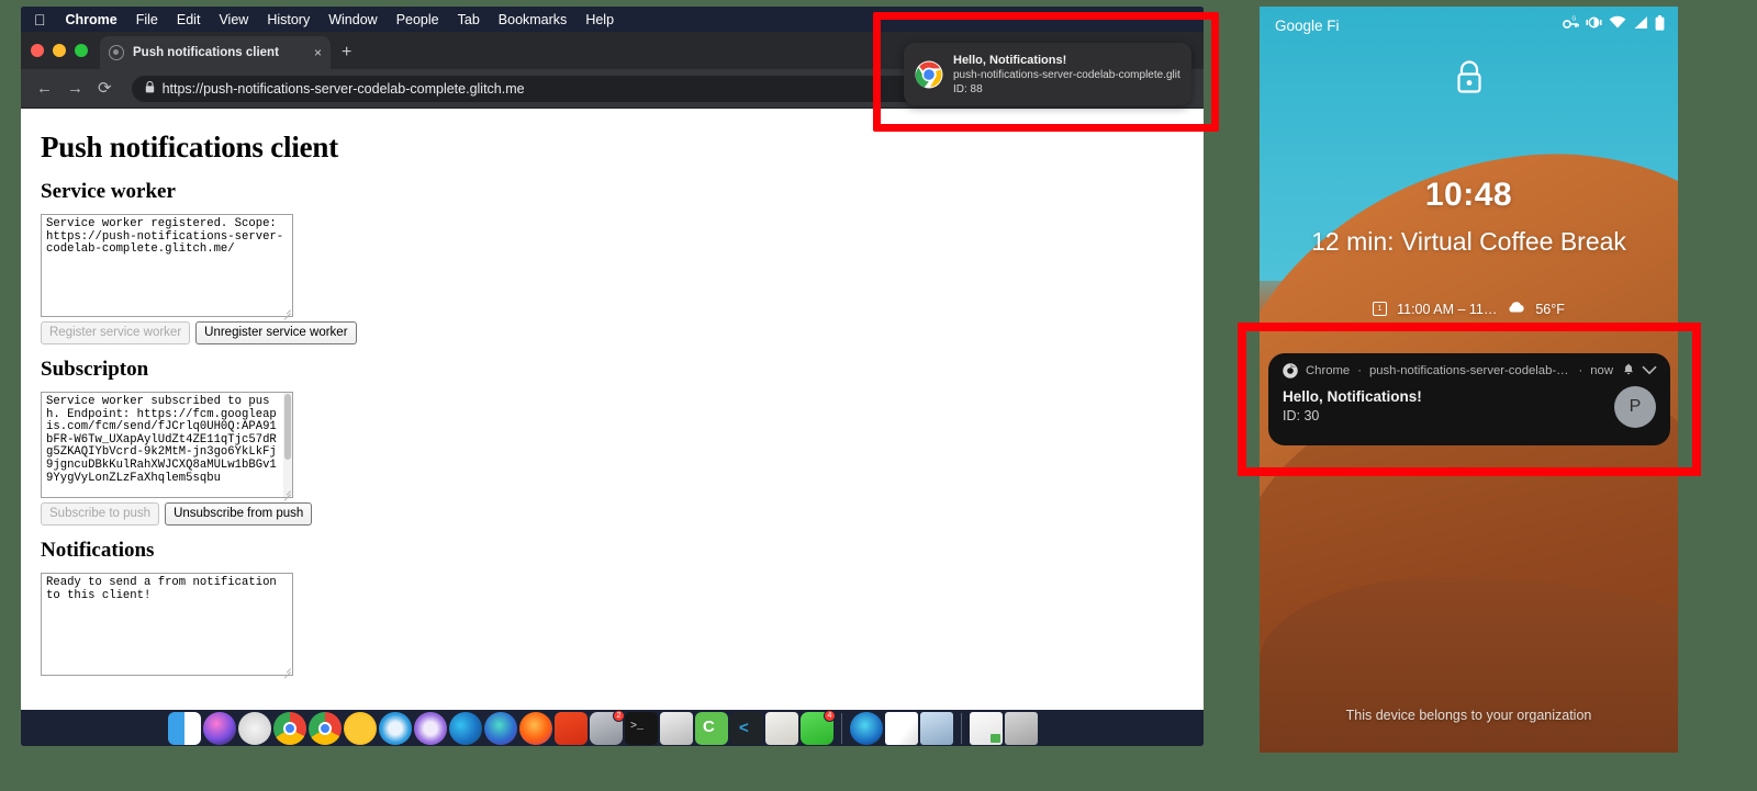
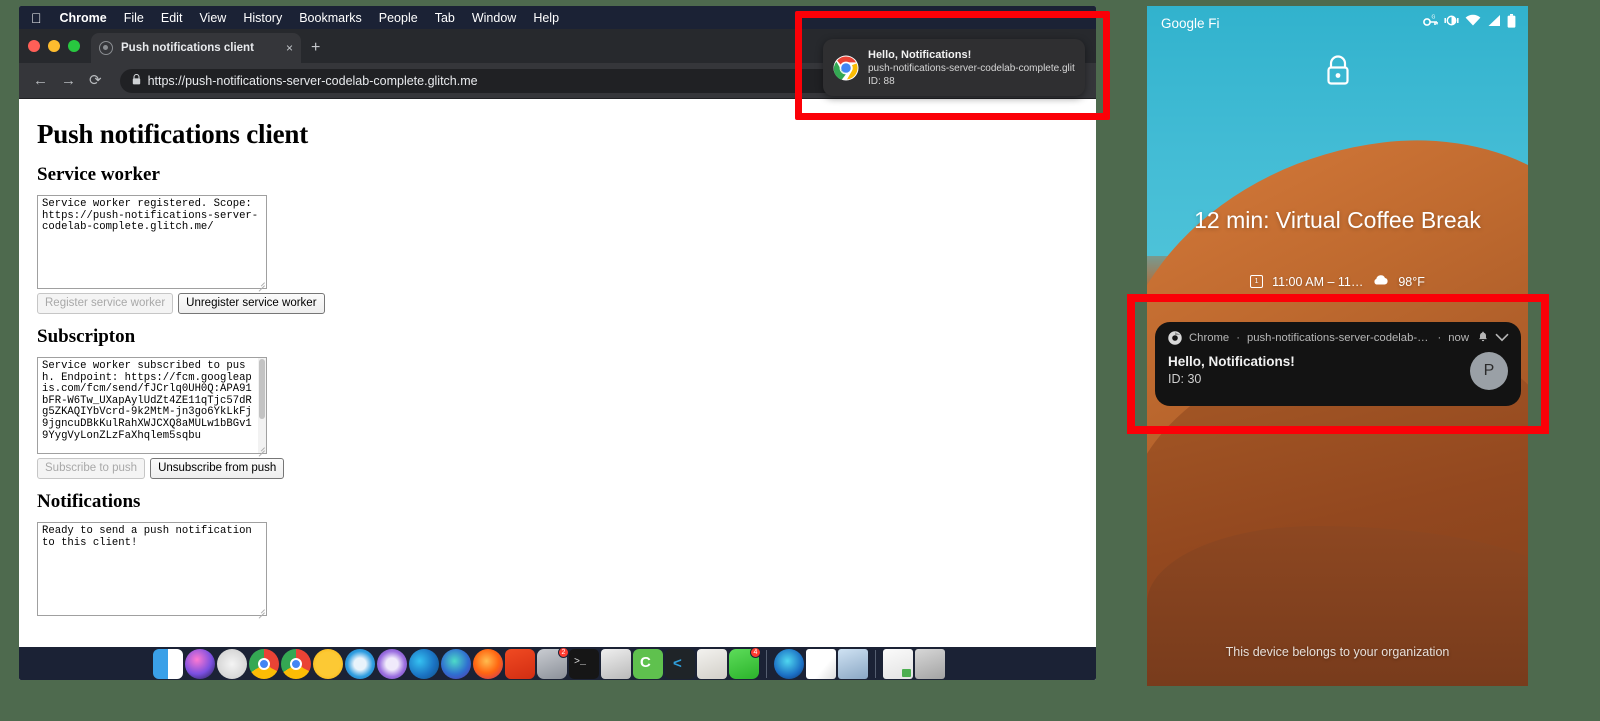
  
  Chrome
  File
  Edit
  View
  History
- Window
+ Bookmarks
  People
  Tab
- Bookmarks
+ Window
  Help
  Push notifications client
  ×
  +
  ←
  →
  ⟳
  https://push-notifications-server-codelab-complete.glitch.me
  Push notifications client
  Service worker
  Service worker registered. Scope: https://push-notifications-server-codelab-complete.glitch.me/
  Register service worker
  Unregister service worker
  Subscripton
  Service worker subscribed to push. Endpoint: https://fcm.googleapis.com/fcm/send/fJCrlq0UH0Q:APA91bFR-W6Tw_UXapAylUdZt4ZE11qTjc57dRg5ZKAQIYbVcrd-9k2MtM-jn3go6YkLkFj9jgncuDBkKulRahXWJCXQ8aMULw1bBGv19YygVyLonZLzFaXhqlem5sqbu
  Subscribe to push
  Unsubscribe from push
  Notifications
- Ready to send a from notification to this client!
+ Ready to send a push notification to this client!
  >_
  C
  <
  Hello, Notifications!
  push-notifications-server-codelab-complete.glit
  ID: 88
  Google Fi
- 10:48
  12 min: Virtual Coffee Break
  11:00 AM – 11…
- 56°F
+ 98°F
  This device belongs to your organization
  Chrome
  ·
  push-notifications-server-codelab-co
  ·
  now
  Hello, Notifications!
  ID: 30
  P
